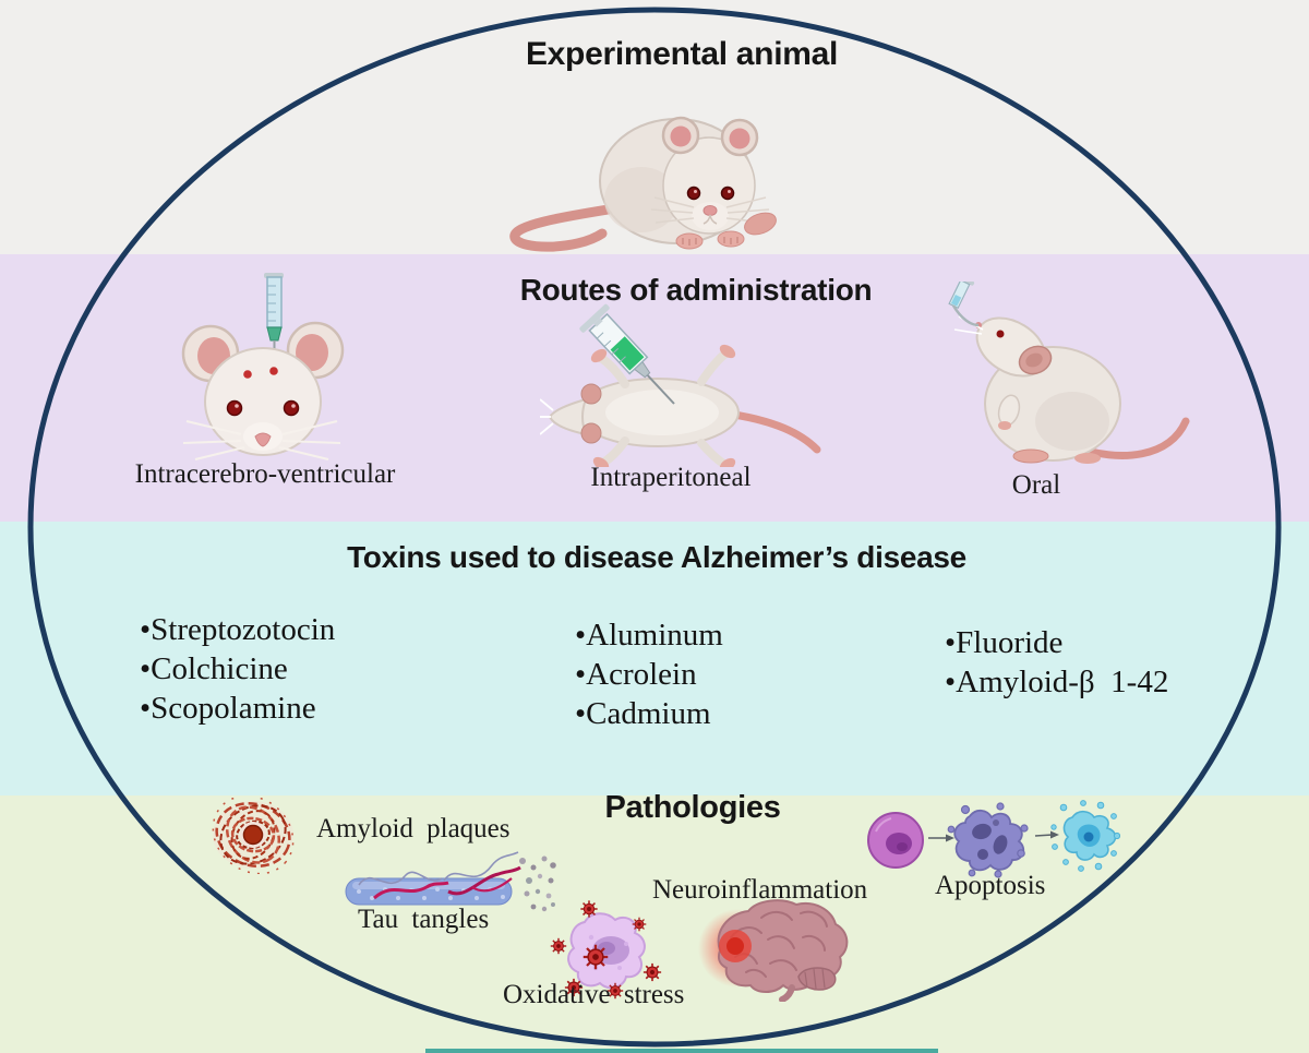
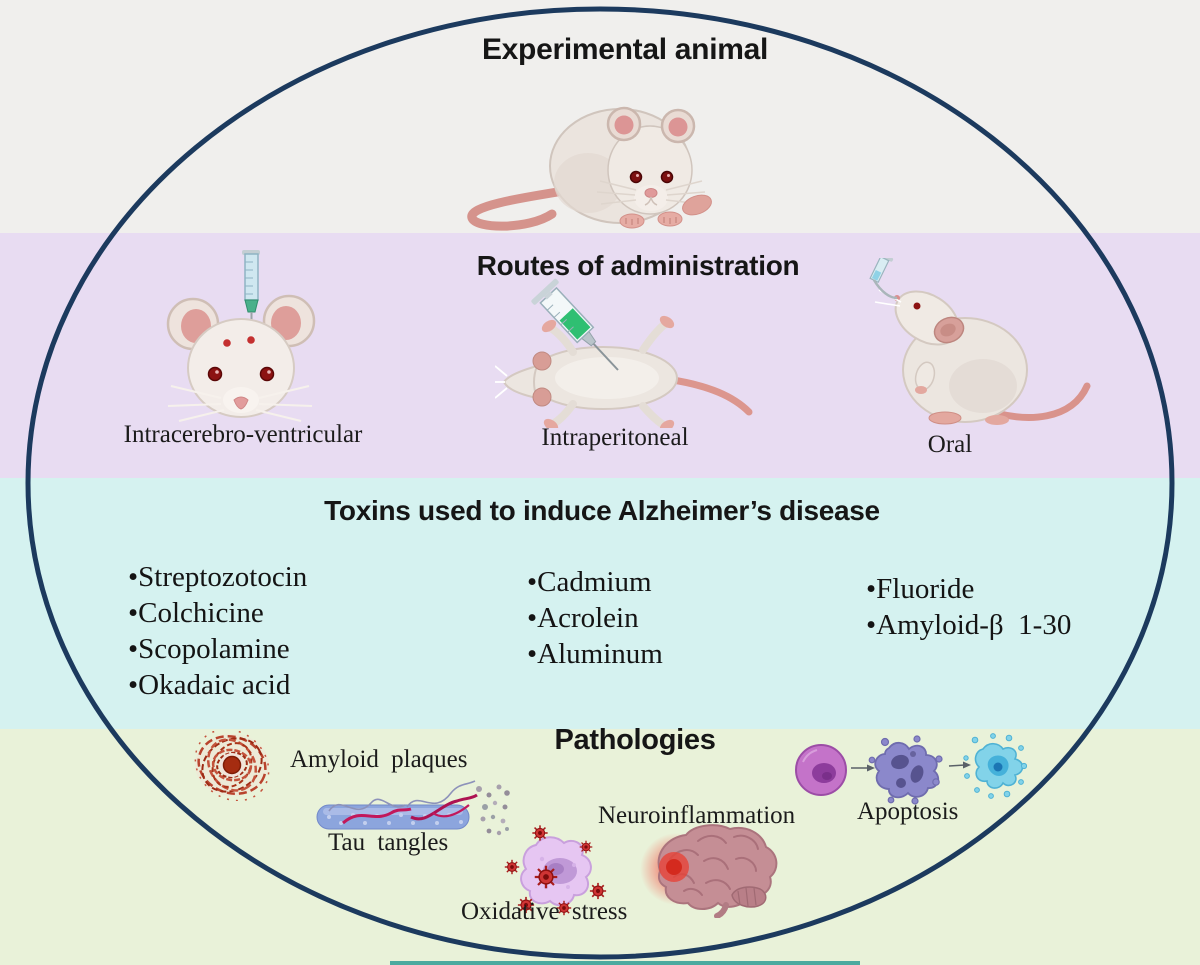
  Experimental animal
  Routes of administration
  Intracerebro-ventricular
  Intraperitoneal
  Oral
- Toxins used to disease Alzheimer’s disease
+ Toxins used to induce Alzheimer’s disease
  •Streptozotocin
  •Colchicine
  •Scopolamine
+ •Okadaic acid
- •Aluminum
+ •Cadmium
  •Acrolein
- •Cadmium
+ •Aluminum
  •Fluoride
- •Amyloid-β 1-42
+ •Amyloid-β 1-30
  Pathologies
  Amyloid plaques
  Tau tangles
  Oxidative stress
  Neuroinflammation
  Apoptosis
